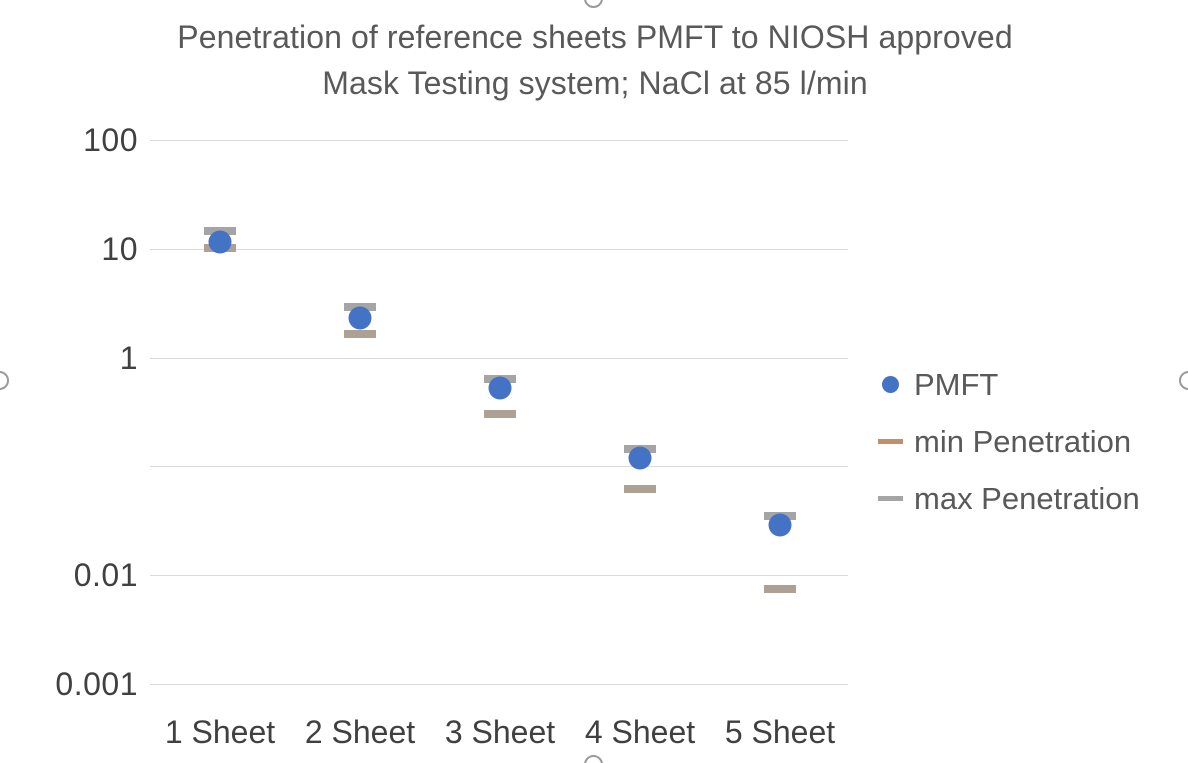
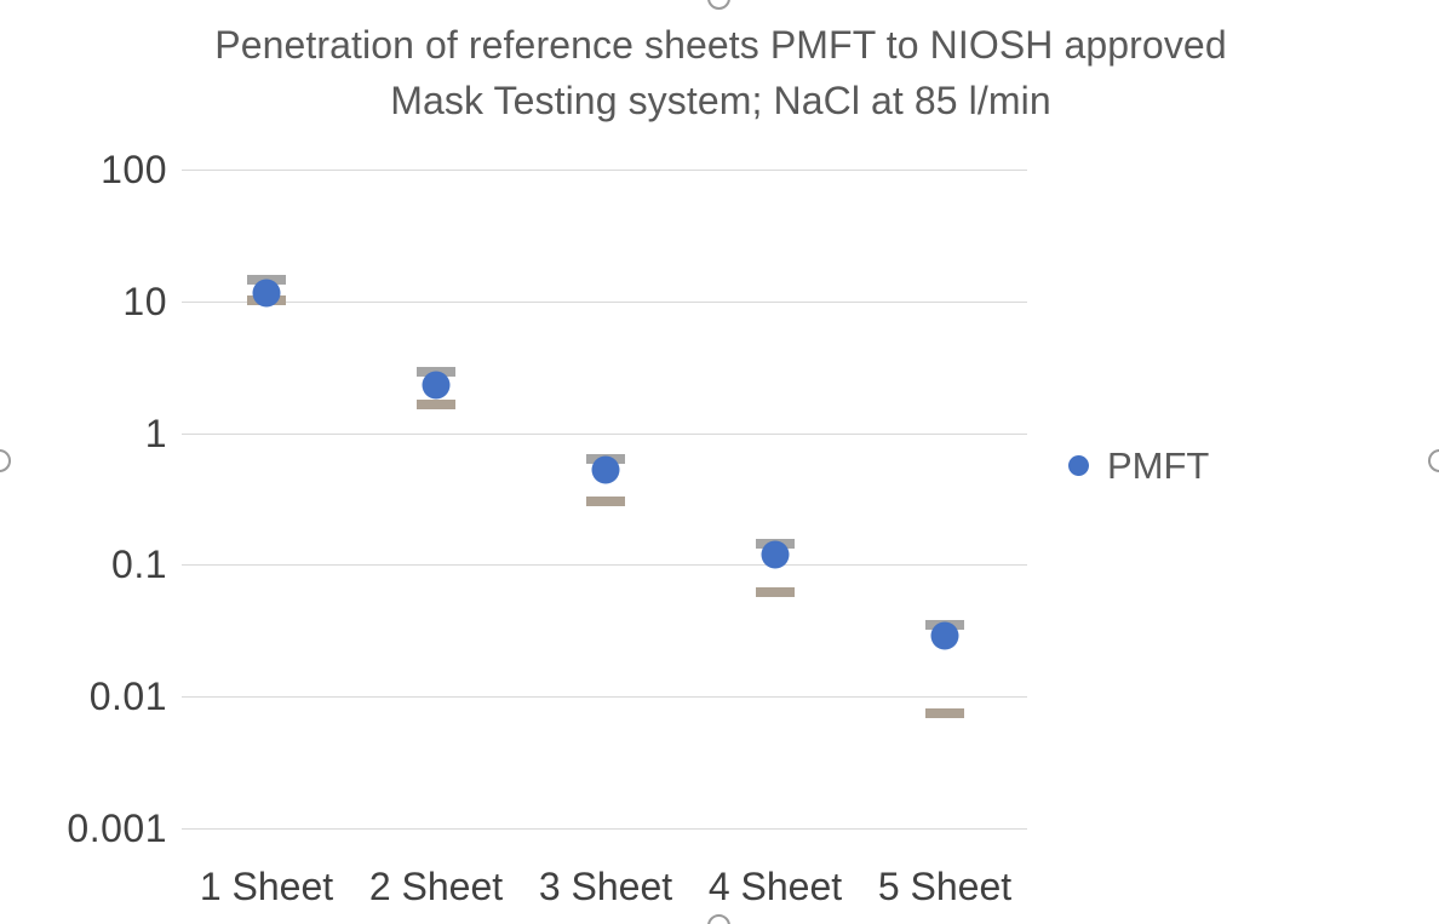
  Penetration of reference sheets PMFT to NIOSH approved
  Mask Testing system; NaCl at 85 l/min
  100
  10
  1
+ 0.1
  0.01
  0.001
  1 Sheet
  2 Sheet
  3 Sheet
  4 Sheet
  5 Sheet
  PMFT
- min Penetration
- max Penetration
